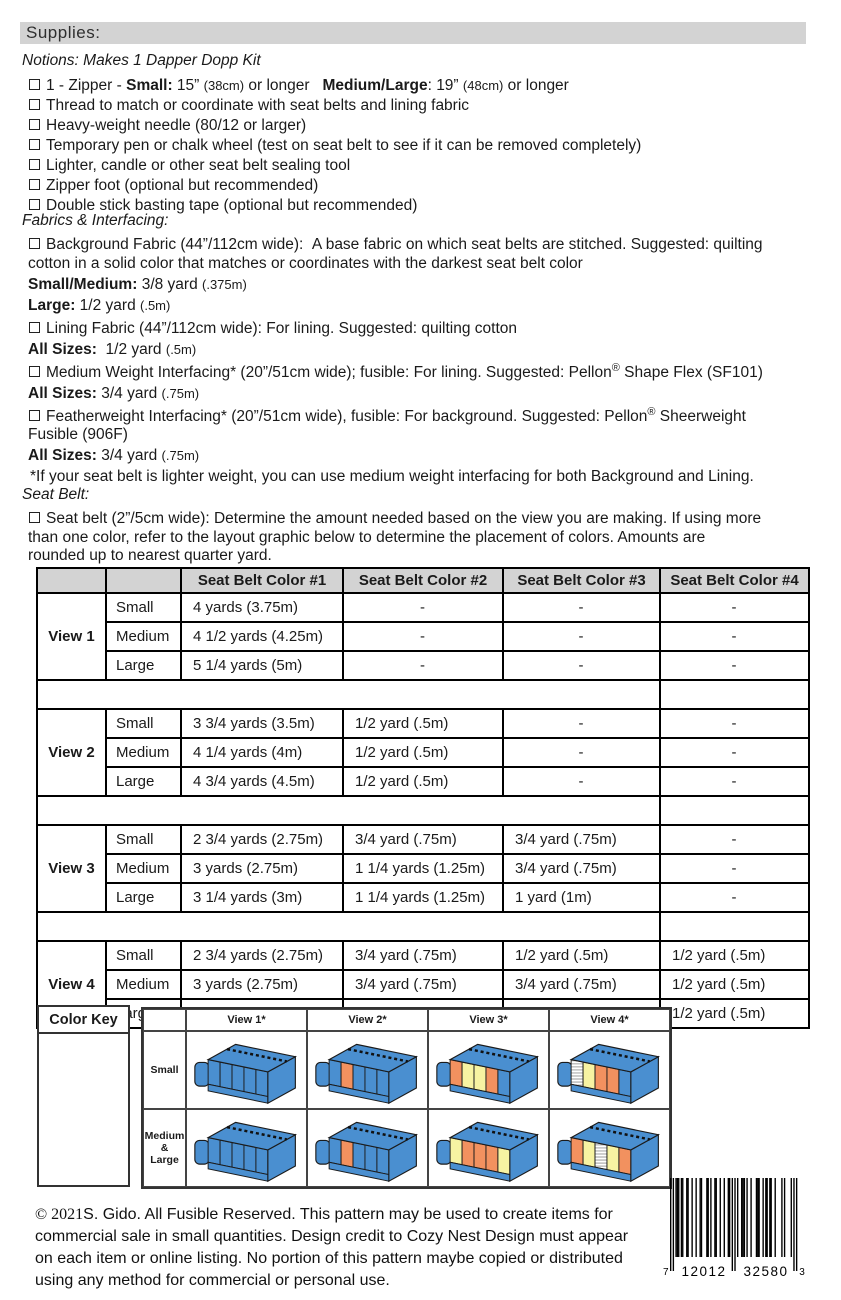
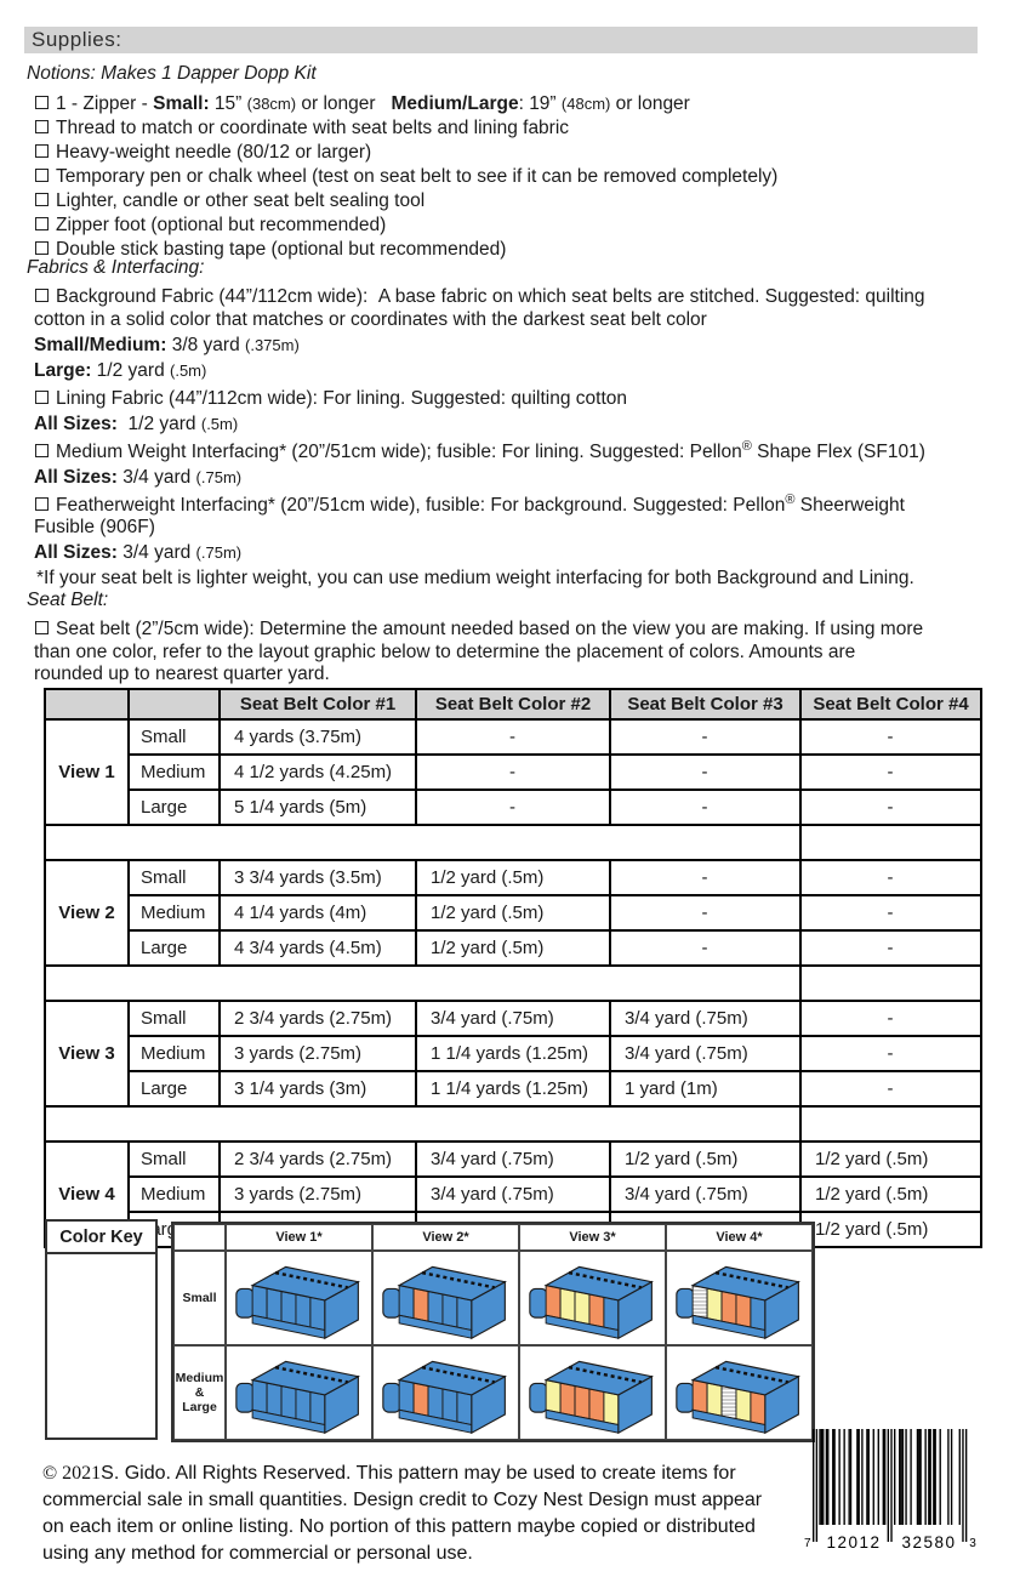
  Supplies:
  Notions: Makes 1 Dapper Dopp Kit
  1 - Zipper - Small: 15” (38cm) or longer Medium/Large: 19” (48cm) or longer
  Thread to match or coordinate with seat belts and lining fabric
  Heavy-weight needle (80/12 or larger)
  Temporary pen or chalk wheel (test on seat belt to see if it can be removed completely)
  Lighter, candle or other seat belt sealing tool
  Zipper foot (optional but recommended)
  Double stick basting tape (optional but recommended)
  Fabrics & Interfacing:
  Background Fabric (44”/112cm wide): A base fabric on which seat belts are stitched. Suggested: quilting
  cotton in a solid color that matches or coordinates with the darkest seat belt color
  Small/Medium: 3/8 yard (.375m)
  Large: 1/2 yard (.5m)
  Lining Fabric (44”/112cm wide): For lining. Suggested: quilting cotton
  All Sizes: 1/2 yard (.5m)
  Medium Weight Interfacing* (20”/51cm wide); fusible: For lining. Suggested: Pellon® Shape Flex (SF101)
  All Sizes: 3/4 yard (.75m)
  Featherweight Interfacing* (20”/51cm wide), fusible: For background. Suggested: Pellon® Sheerweight
  Fusible (906F)
  All Sizes: 3/4 yard (.75m)
  *If your seat belt is lighter weight, you can use medium weight interfacing for both Background and Lining.
  Seat Belt:
  Seat belt (2”/5cm wide): Determine the amount needed based on the view you are making. If using more
  than one color, refer to the layout graphic below to determine the placement of colors. Amounts are
  rounded up to nearest quarter yard.
  		Seat Belt Color #1	Seat Belt Color #2	Seat Belt Color #3	Seat Belt Color #4
  View 1	Small	4 yards (3.75m)	-	-	-
  Medium	4 1/2 yards (4.25m)	-	-	-
  Large	5 1/4 yards (5m)	-	-	-
  View 2	Small	3 3/4 yards (3.5m)	1/2 yard (.5m)	-	-
  Medium	4 1/4 yards (4m)	1/2 yard (.5m)	-	-
  Large	4 3/4 yards (4.5m)	1/2 yard (.5m)	-	-
  View 3	Small	2 3/4 yards (2.75m)	3/4 yard (.75m)	3/4 yard (.75m)	-
  Medium	3 yards (2.75m)	1 1/4 yards (1.25m)	3/4 yard (.75m)	-
  Large	3 1/4 yards (3m)	1 1/4 yards (1.25m)	1 yard (1m)	-
  View 4	Small	2 3/4 yards (2.75m)	3/4 yard (.75m)	1/2 yard (.5m)	1/2 yard (.5m)
  Medium	3 yards (2.75m)	3/4 yard (.75m)	3/4 yard (.75m)	1/2 yard (.5m)
  Color Key
  View 1*
  View 2*
  View 3*
  View 4*
  Small
  Medium
  &
  Large
- © 2021S. Gido. All Fusible Reserved. This pattern may be used to create items for
+ © 2021S. Gido. All Rights Reserved. This pattern may be used to create items for
  commercial sale in small quantities. Design credit to Cozy Nest Design must appear
  on each item or online listing. No portion of this pattern maybe copied or distributed
  using any method for commercial or personal use.
  7
  12012
  32580
  3
